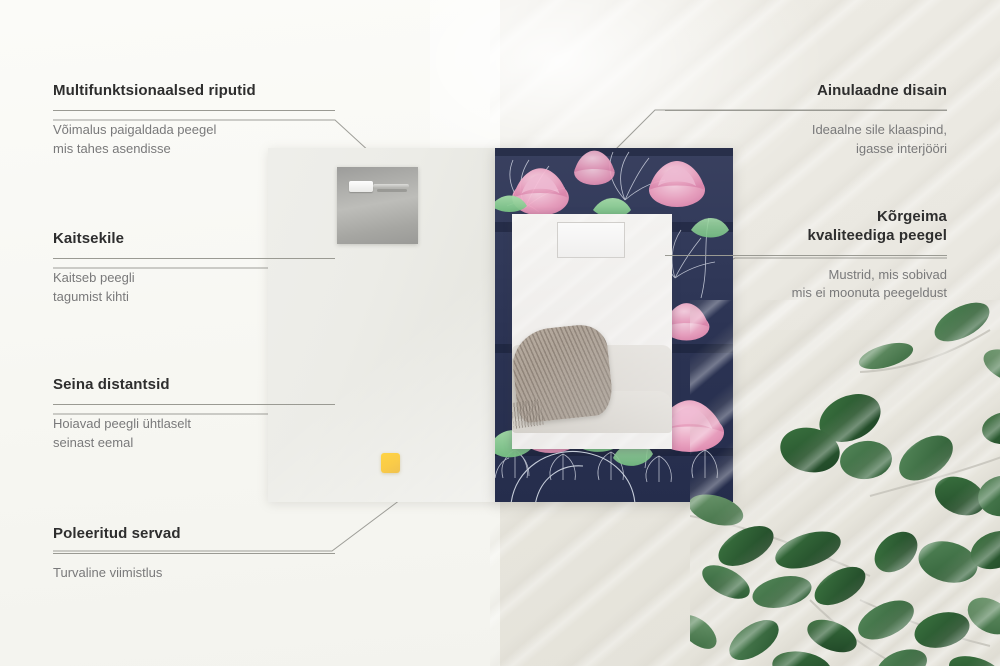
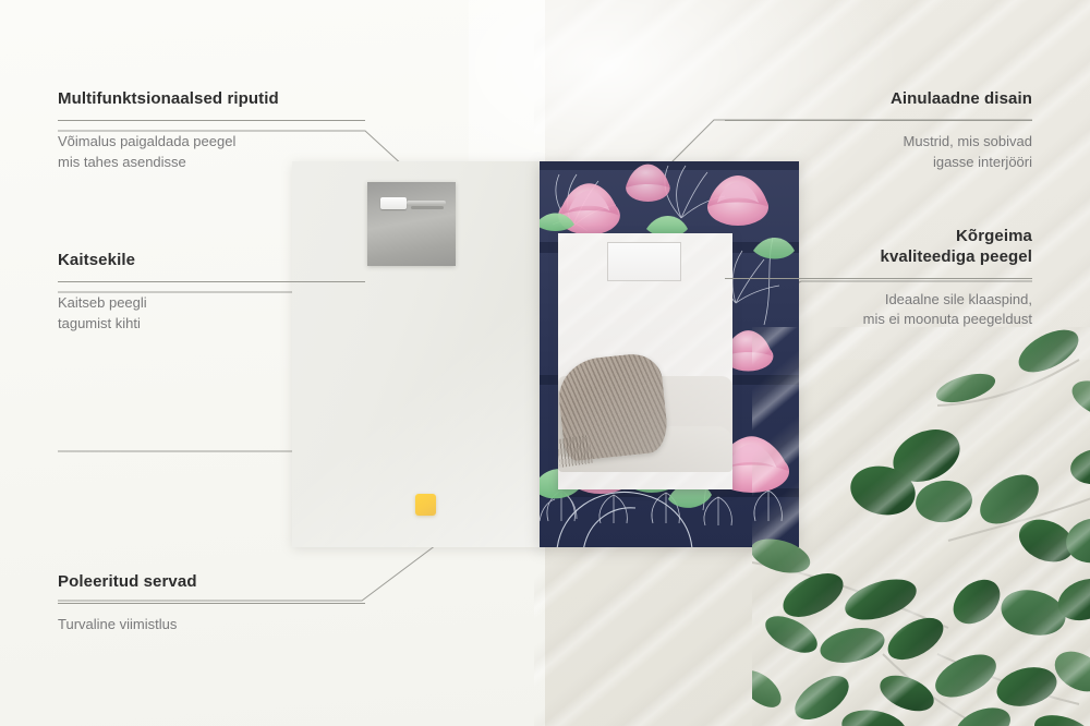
  Multifunktsionaalsed riputid
  Võimalus paigaldada peegel
  mis tahes asendisse
  Kaitsekile
  Kaitseb peegli
  tagumist kihti
- Seina distantsid
- Hoiavad peegli ühtlaselt
- seinast eemal
  Poleeritud servad
  Turvaline viimistlus
  Ainulaadne disain
- Ideaalne sile klaaspind,
+ Mustrid, mis sobivad
  igasse interjööri
  Kõrgeima
  kvaliteediga peegel
- Mustrid, mis sobivad
+ Ideaalne sile klaaspind,
  mis ei moonuta peegeldust
